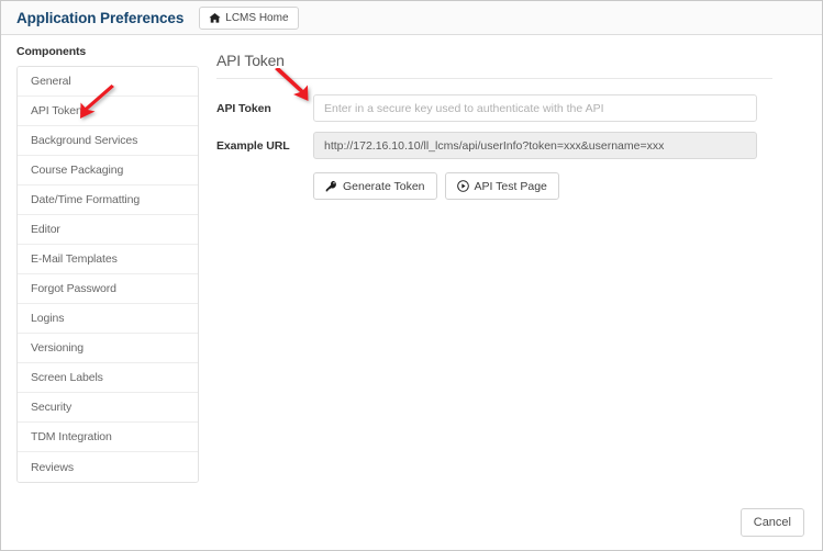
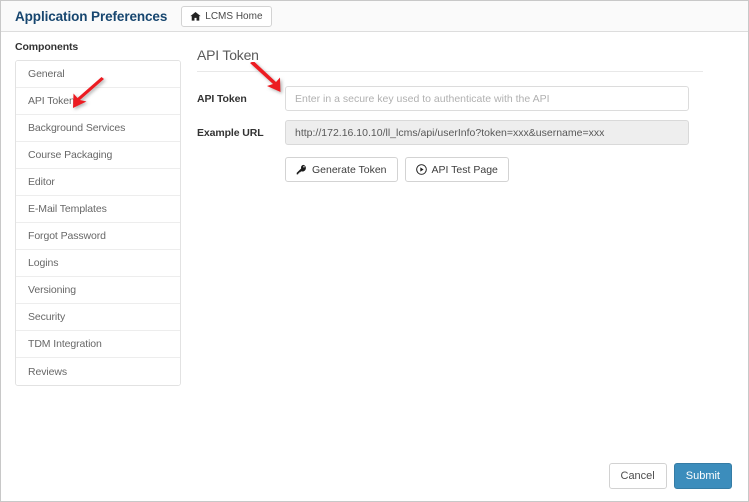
  Application Preferences
  LCMS Home
  Components
  General
  API Token
  Background Services
  Course Packaging
- Date/Time Formatting
  Editor
  E-Mail Templates
  Forgot Password
  Logins
  Versioning
- Screen Labels
  Security
  TDM Integration
  Reviews
  API Token
  API Token
  Enter in a secure key used to authenticate with the API
  Example URL
  http://172.16.10.10/ll_lcms/api/userInfo?token=xxx&username=xxx
  Generate Token
  API Test Page
  Cancel
+ Submit
